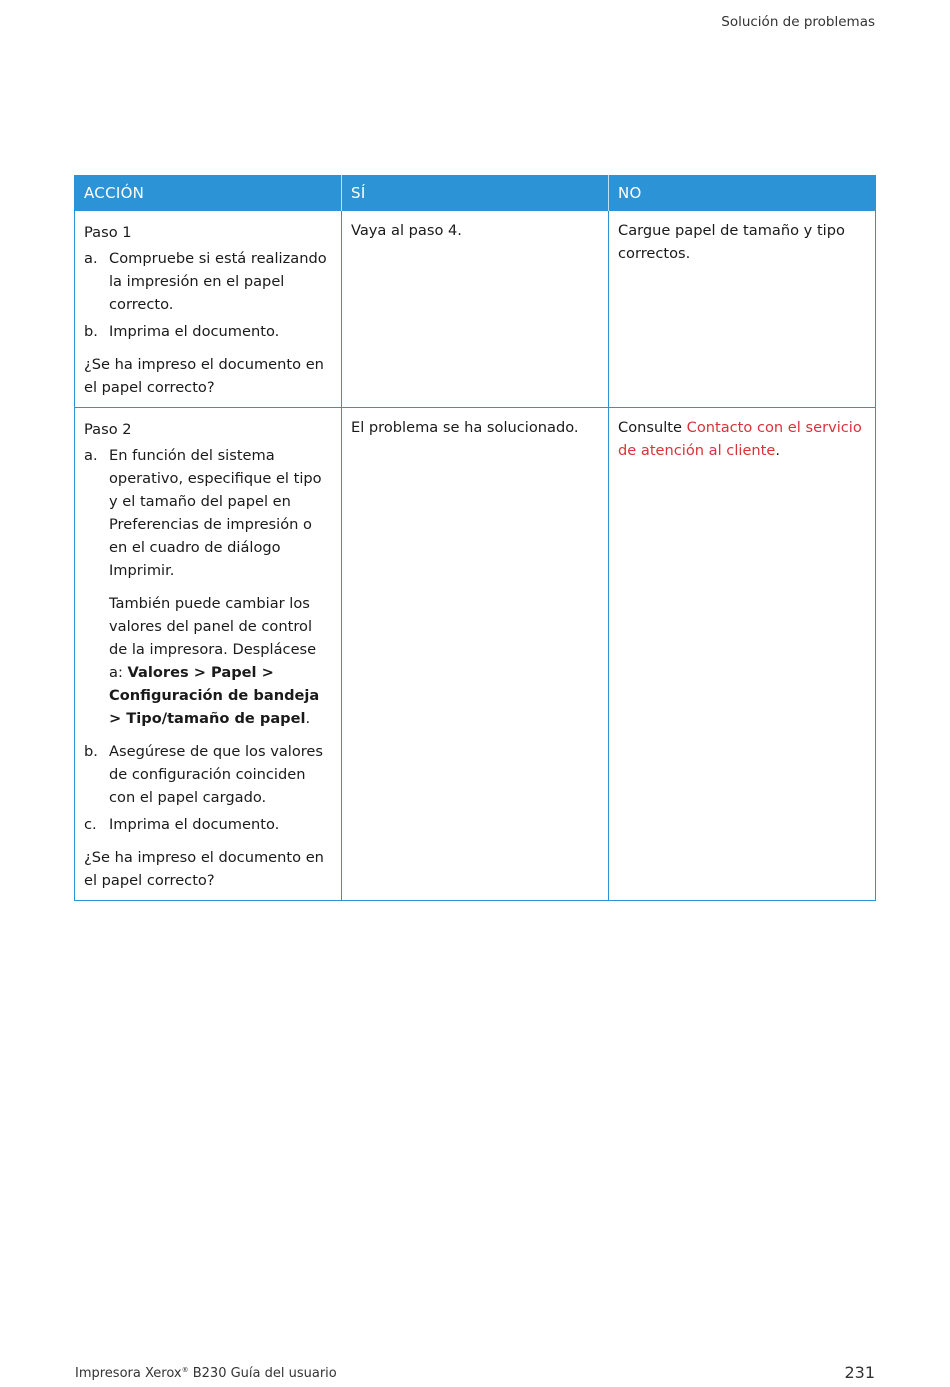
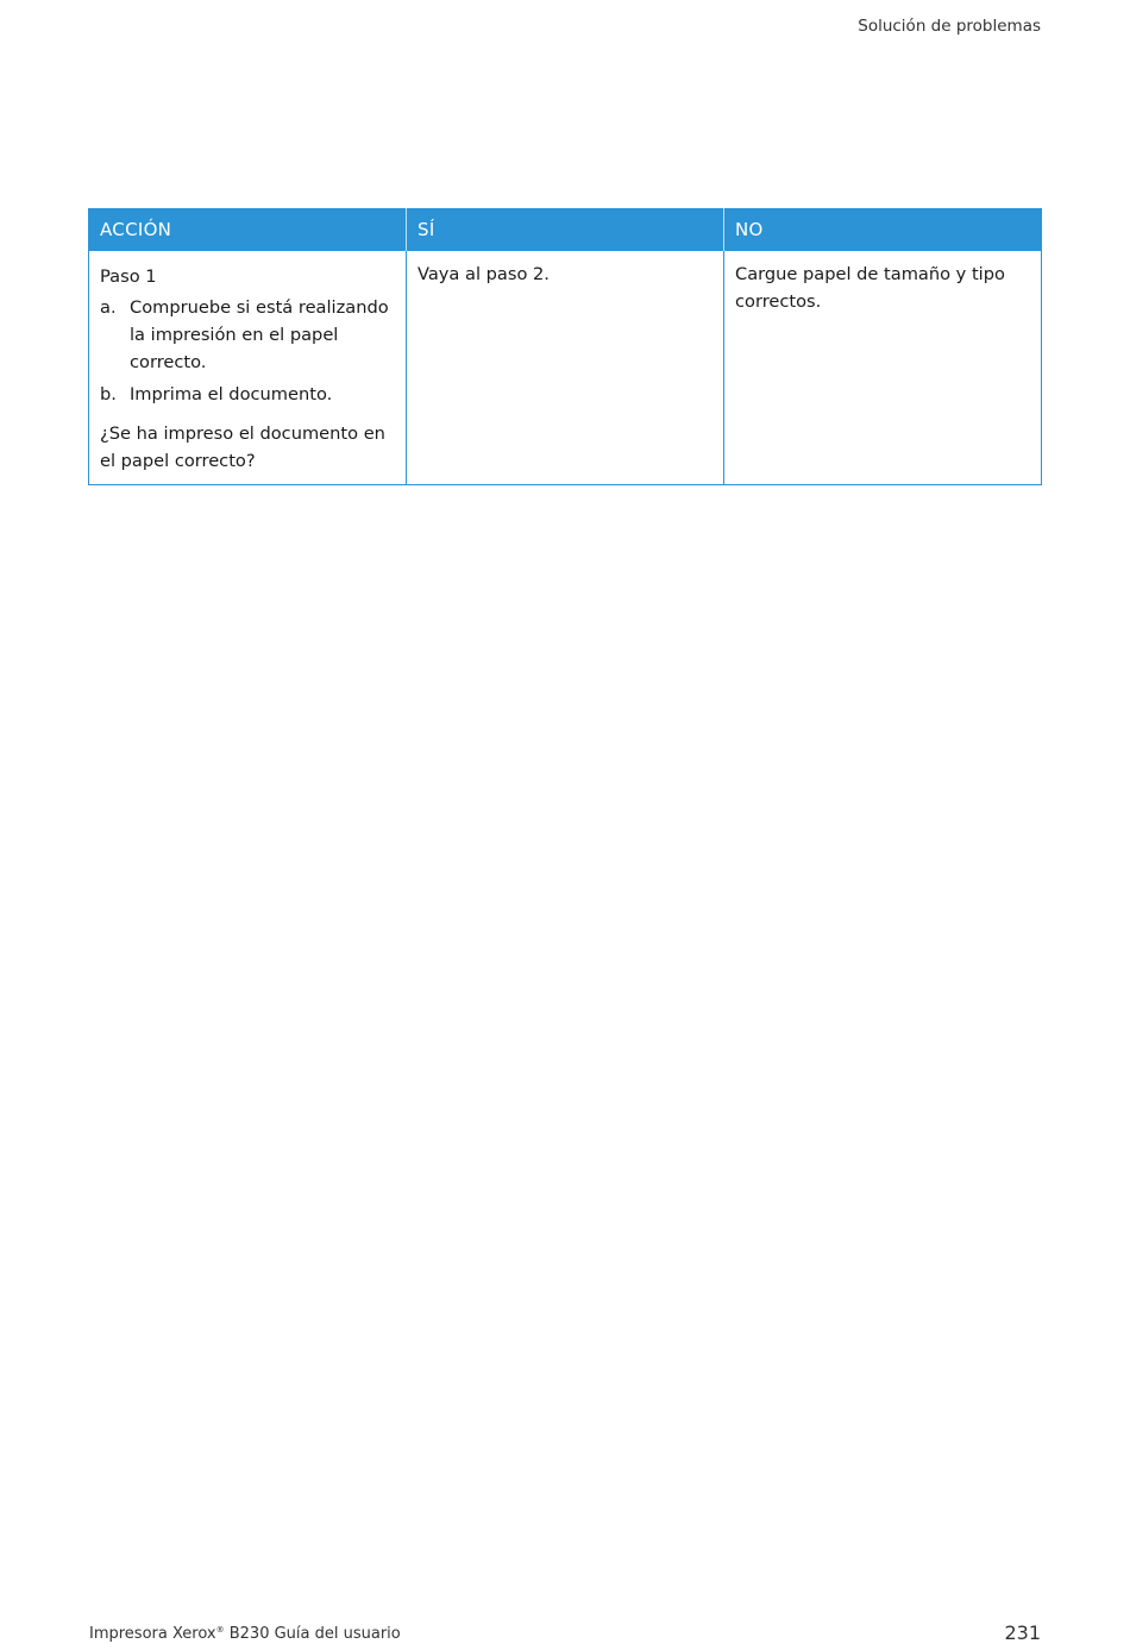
  Solución de problemas
  ACCIÓN	SÍ	NO
- Paso 1 a. Compruebe si está realizando la impresión en el papel correcto. b. Imprima el documento. ¿Se ha impreso el documento en el papel correcto?	Vaya al paso 4.	Cargue papel de tamaño y tipo correctos.
+ Paso 1 a. Compruebe si está realizando la impresión en el papel correcto. b. Imprima el documento. ¿Se ha impreso el documento en el papel correcto?	Vaya al paso 2.	Cargue papel de tamaño y tipo correctos.
- Paso 2 a. En función del sistema operativo, especifique el tipo y el tamaño del papel en Preferencias de impresión o en el cuadro de diálogo Imprimir. También puede cambiar los valores del panel de control de la impresora. Desplácese a: Valores > Papel > Configuración de bandeja > Tipo/tamaño de papel. b. Asegúrese de que los valores de configuración coinciden con el papel cargado. c. Imprima el documento. ¿Se ha impreso el documento en el papel correcto?	El problema se ha solucionado.	Consulte Contacto con el servicio de atención al cliente.
  Impresora Xerox® B230 Guía del usuario
  231
